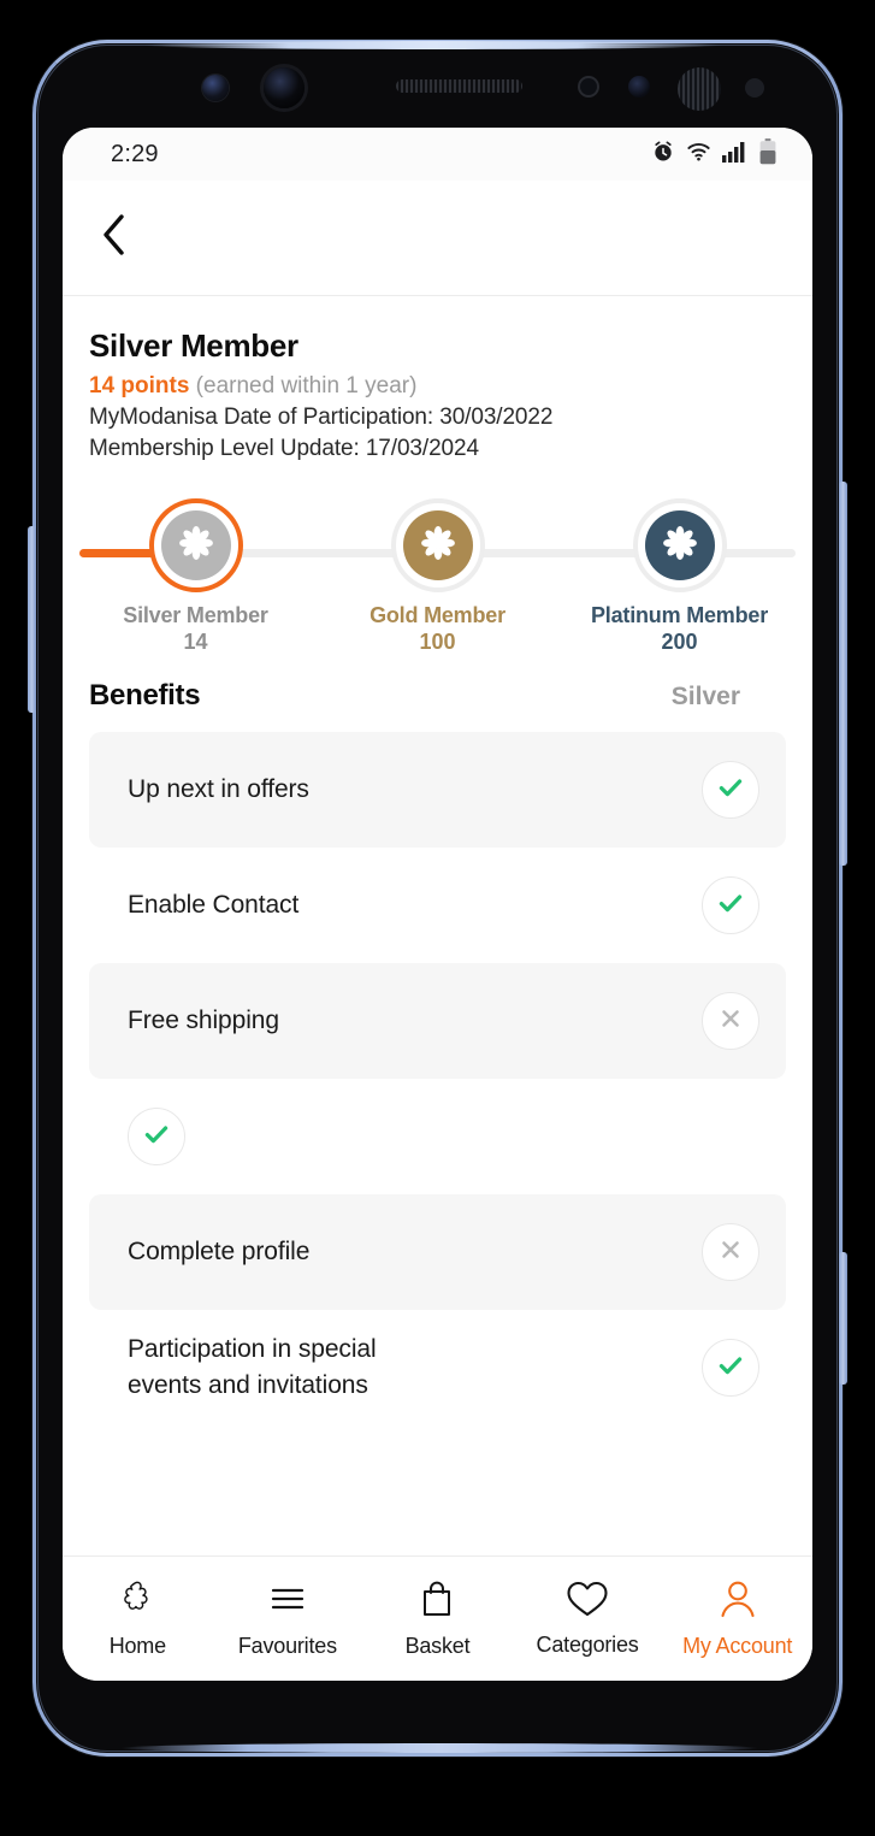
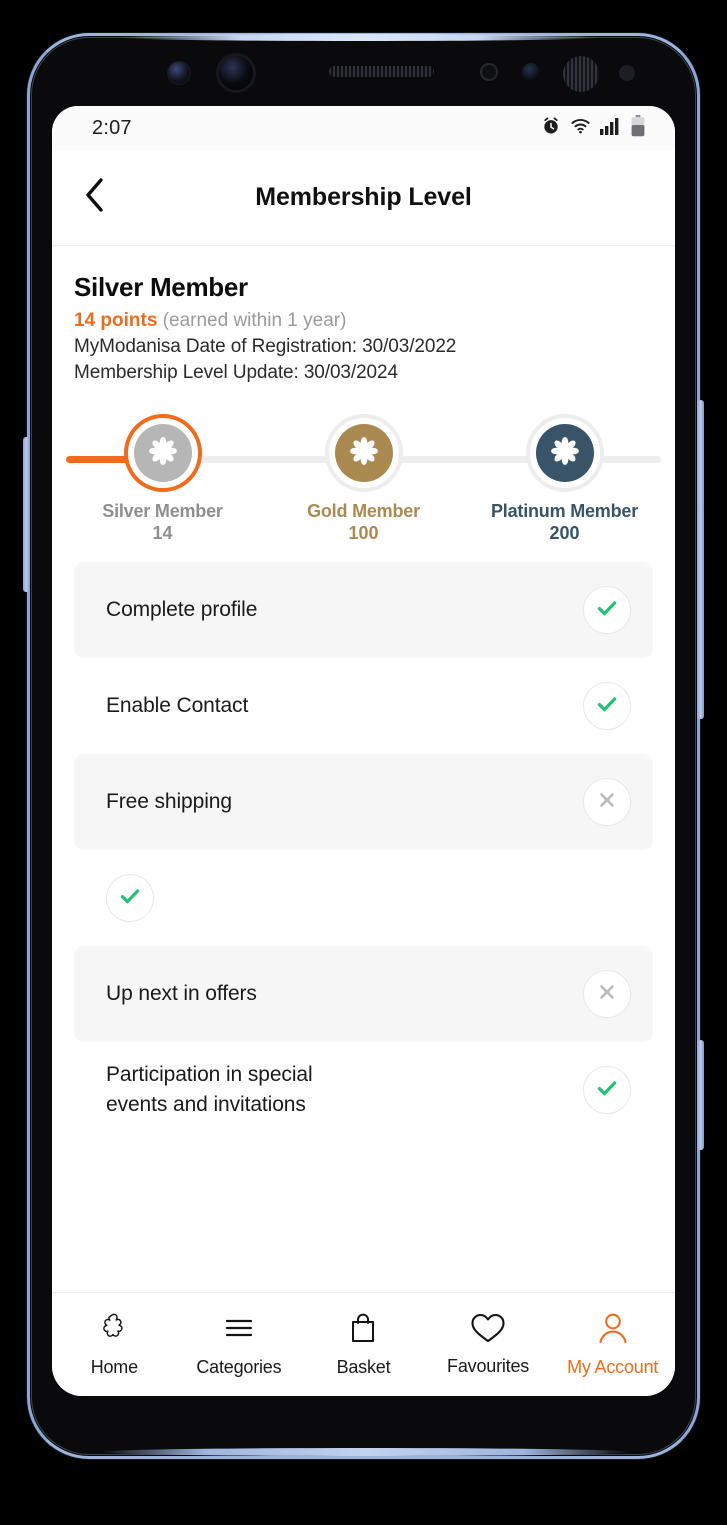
- 2:29
+ 2:07
+ Membership Level
  Silver Member
  14 points (earned within 1 year)
- MyModanisa Date of Participation: 30/03/2022
+ MyModanisa Date of Registration: 30/03/2022
- Membership Level Update: 17/03/2024
+ Membership Level Update: 30/03/2024
  Silver Member
  14
  Gold Member
  100
  Platinum Member
  200
- Benefits
- Silver
- Up next in offers
+ Complete profile
  Enable Contact
  Free shipping
- Complete profile
+ Up next in offers
  Participation in special
  events and invitations
  Home
- Favourites
+ Categories
  Basket
- Categories
+ Favourites
  My Account
